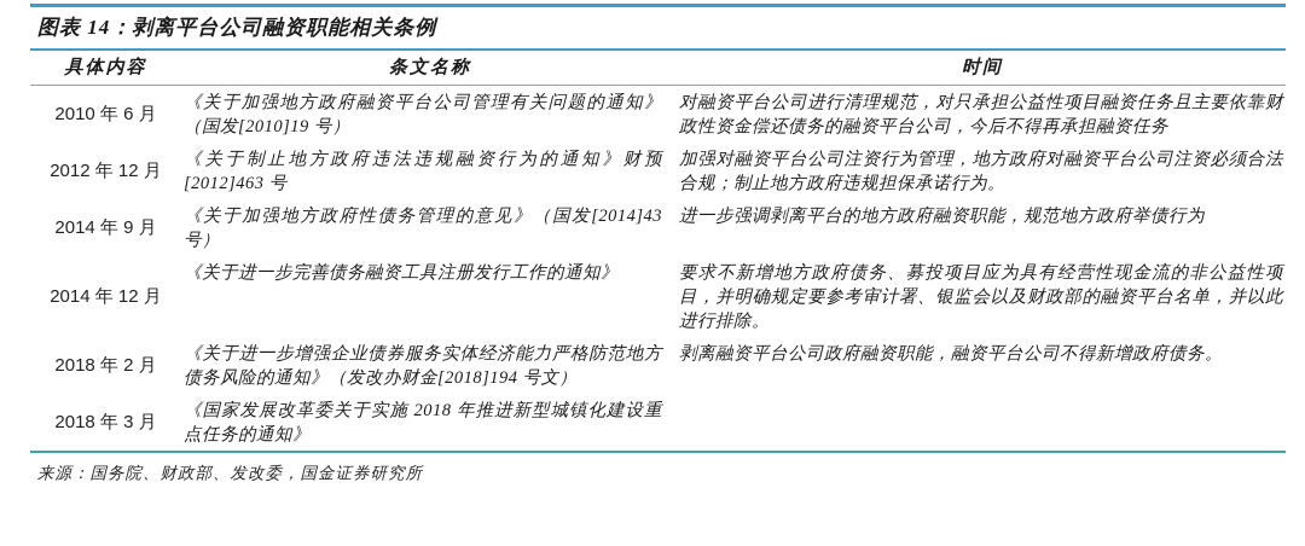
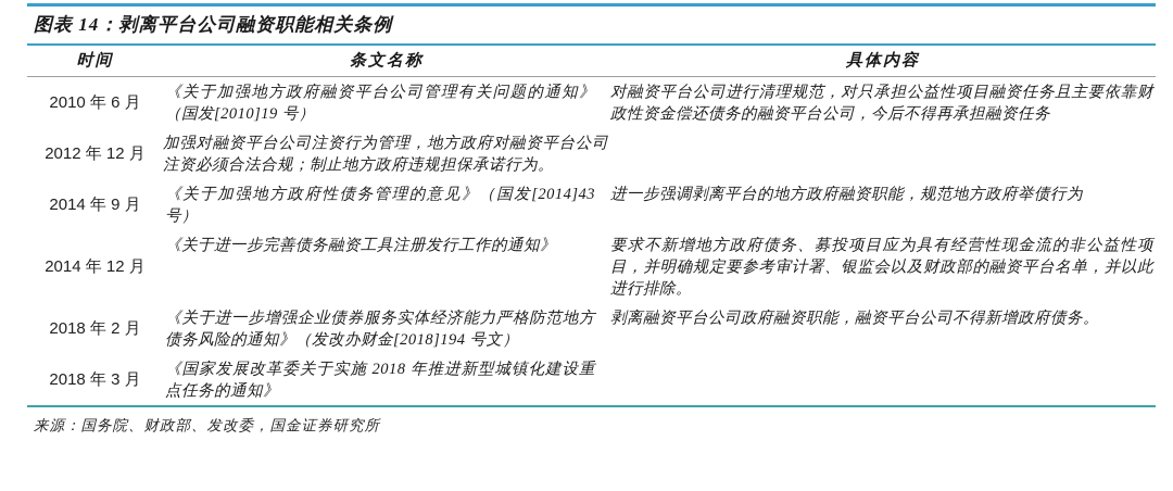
  图表 14：剥离平台公司融资职能相关条例
- 具体内容
+ 时间
  条文名称
- 时间
+ 具体内容
  2010 年 6 月
  《关于加强地方政府融资平台公司管理有关问题的通知》（国发[2010]19 号）
  对融资平台公司进行清理规范，对只承担公益性项目融资任务且主要依靠财政性资金偿还债务的融资平台公司，今后不得再承担融资任务
  2012 年 12 月
- 《关于制止地方政府违法违规融资行为的通知》财预[2012]463 号
  加强对融资平台公司注资行为管理，地方政府对融资平台公司注资必须合法合规；制止地方政府违规担保承诺行为。
  2014 年 9 月
  《关于加强地方政府性债务管理的意见》（国发[2014]43 号）
  进一步强调剥离平台的地方政府融资职能，规范地方政府举债行为
  2014 年 12 月
  《关于进一步完善债务融资工具注册发行工作的通知》
  要求不新增地方政府债务、募投项目应为具有经营性现金流的非公益性项目，并明确规定要参考审计署、银监会以及财政部的融资平台名单，并以此进行排除。
  2018 年 2 月
  《关于进一步增强企业债券服务实体经济能力严格防范地方债务风险的通知》（发改办财金[2018]194 号文）
  剥离融资平台公司政府融资职能，融资平台公司不得新增政府债务。
  2018 年 3 月
  《国家发展改革委关于实施 2018 年推进新型城镇化建设重点任务的通知》
  来源：国务院、财政部、发改委，国金证券研究所
